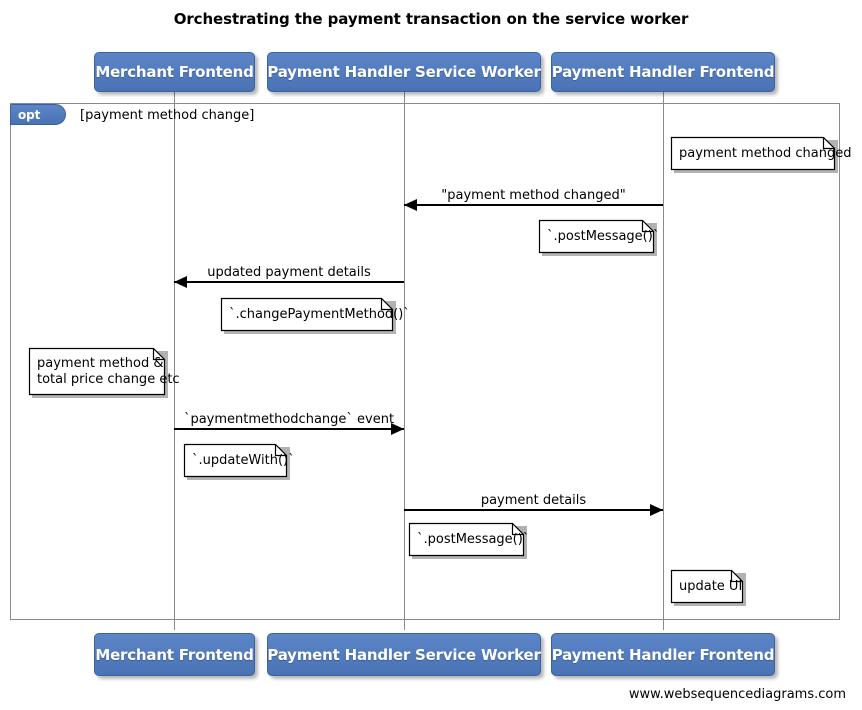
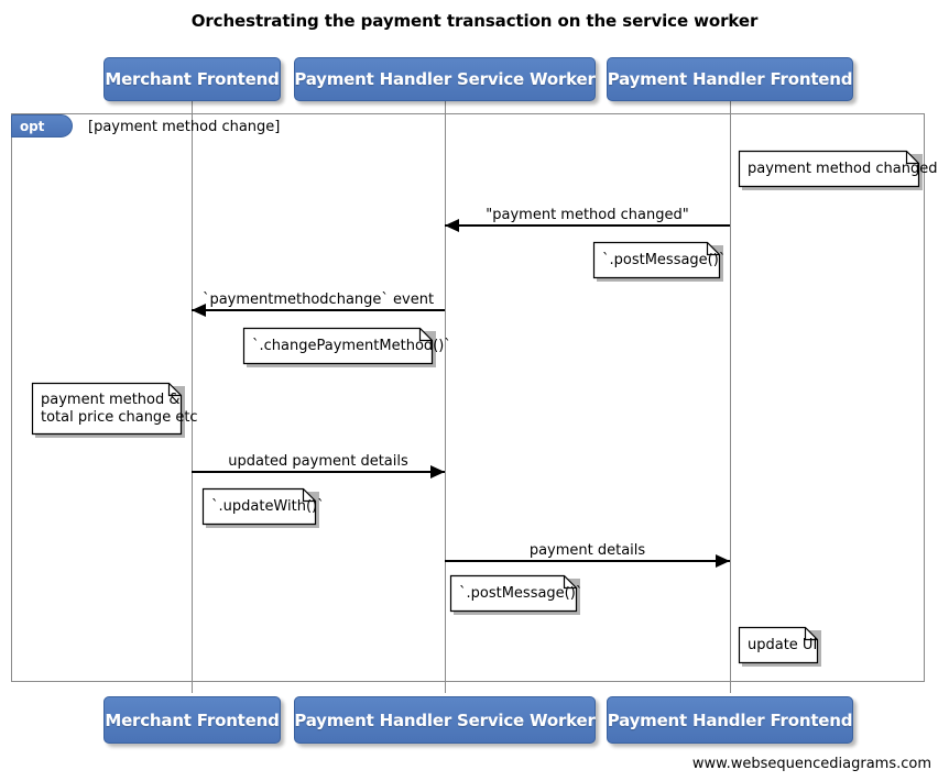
  Orchestrating the payment transaction on the service worker
  opt
  [payment method change]
  Merchant Frontend
  Payment Handler Service Worker
  Payment Handler Frontend
  payment method changed
  "payment method changed"
  `.postMessage()`
- updated payment details
+ `paymentmethodchange` event
  `.changePaymentMethod()`
  payment method &
  total price change etc
- `paymentmethodchange` event
+ updated payment details
  `.updateWith()`
  payment details
  `.postMessage()`
  update UI
  Merchant Frontend
  Payment Handler Service Worker
  Payment Handler Frontend
  www.websequencediagrams.com
